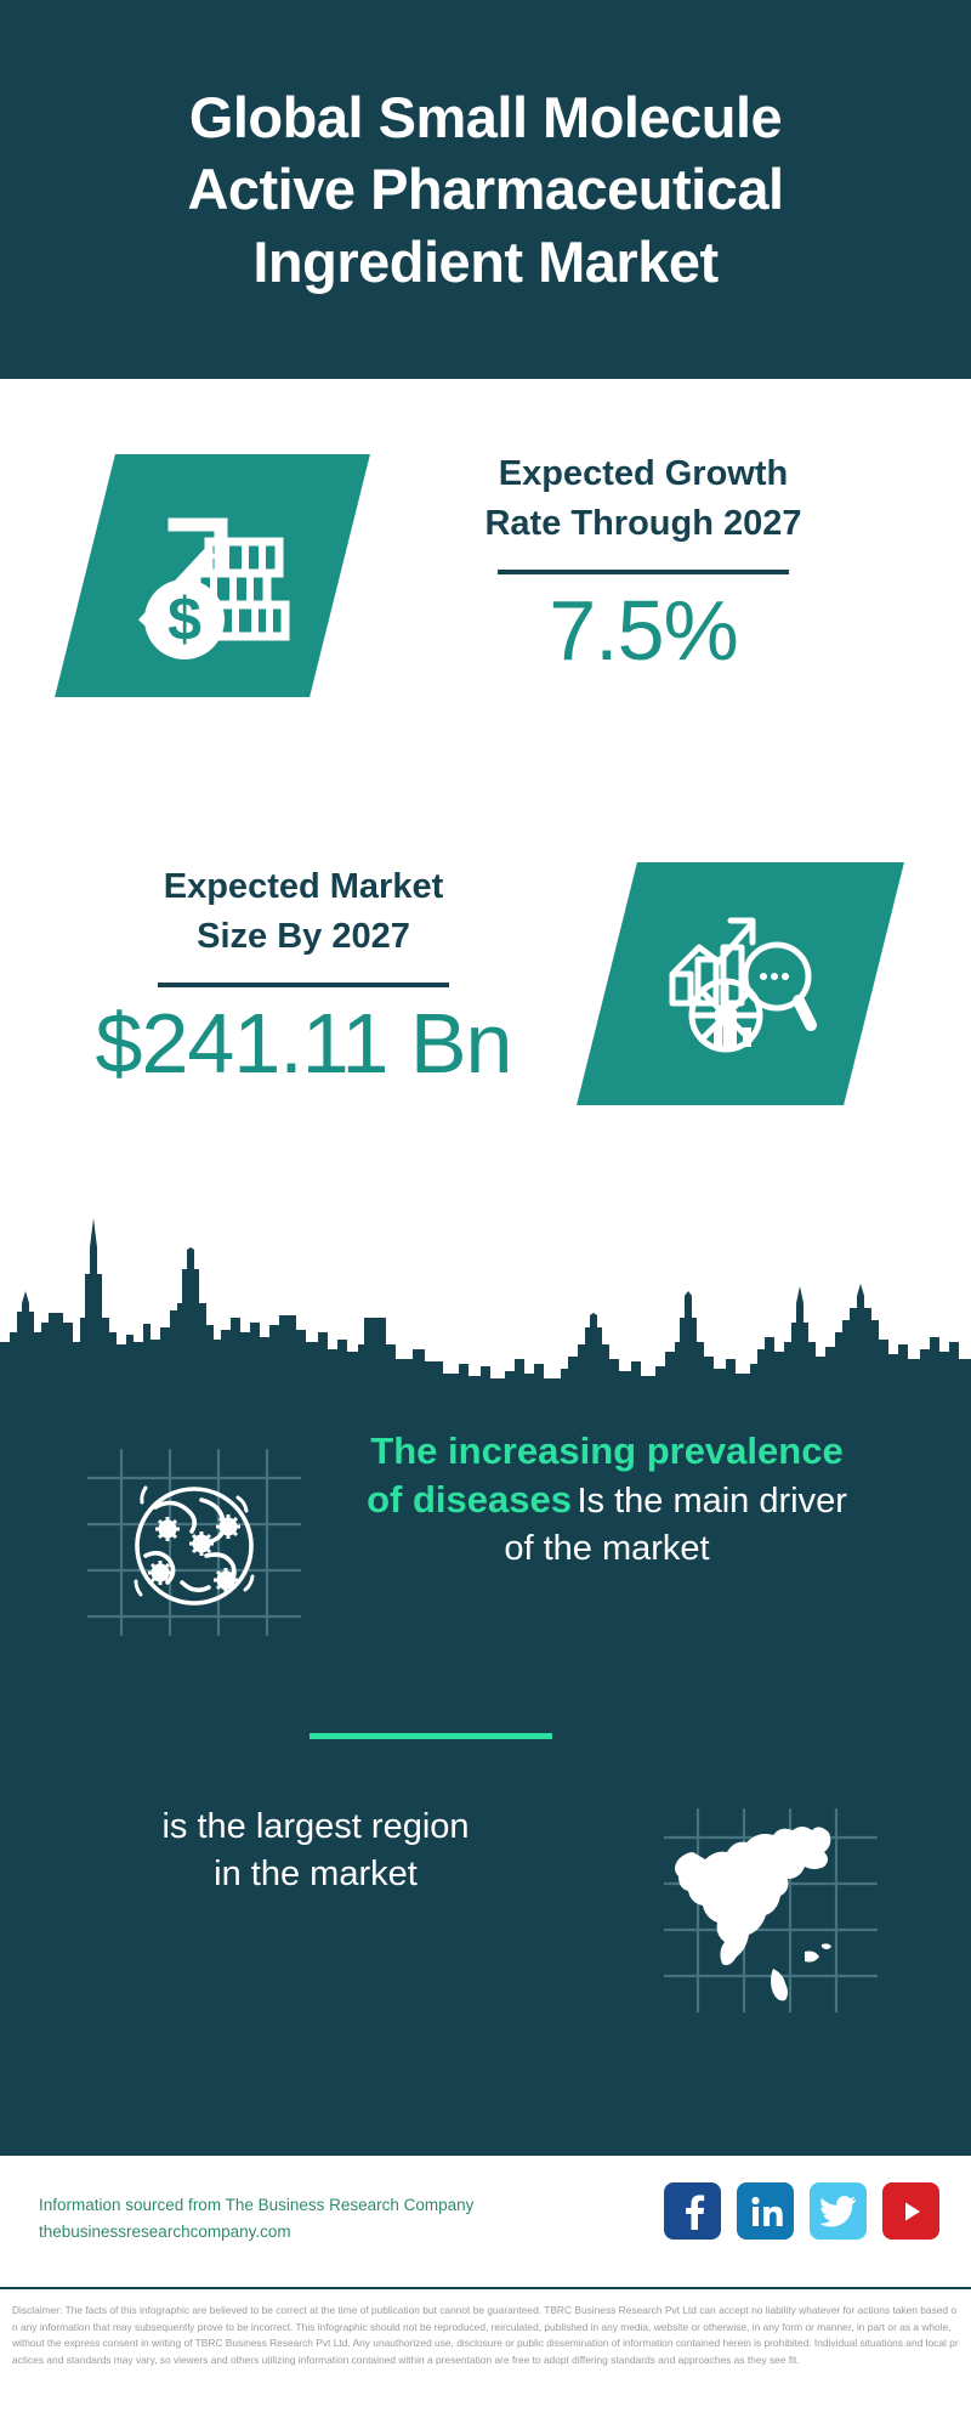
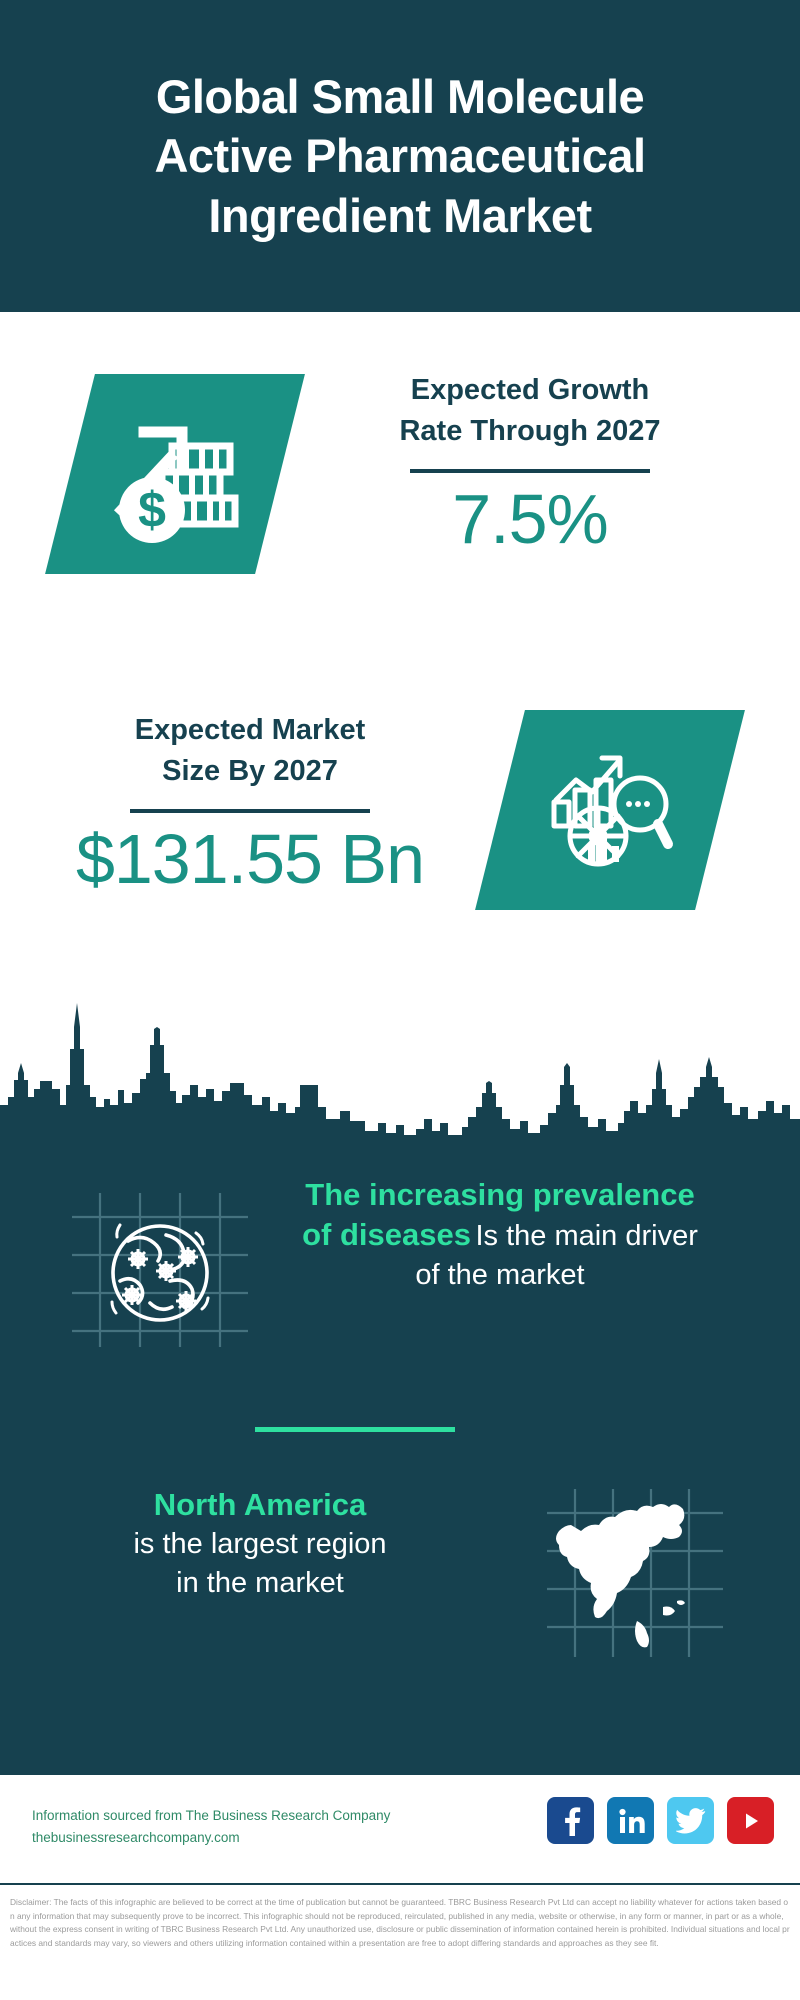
  Global Small Molecule
  Active Pharmaceutical
  Ingredient Market
  Expected Growth
  Rate Through 2027
  7.5%
  Expected Market
  Size By 2027
- $241.11 Bn
+ $131.55 Bn
  The increasing prevalence of diseases Is the main driver of the market
+ North America
  is the largest region
  in the market
  Information sourced from The Business Research Company
  thebusinessresearchcompany.com
  Disclaimer: The facts of this infographic are believed to be correct at the time of publication but cannot be guaranteed. TBRC Business Research Pvt Ltd can accept no liability whatever for actions taken based on any information that may subsequently prove to be incorrect. This infographic should not be reproduced, reirculated, published in any media, website or otherwise, in any form or manner, in part or as a whole, without the express consent in writing of TBRC Business Research Pvt Ltd. Any unauthorized use, disclosure or public dissemination of information contained herein is prohibited. Individual situations and local practices and standards may vary, so viewers and others utilizing information contained within a presentation are free to adopt differing standards and approaches as they see fit.
